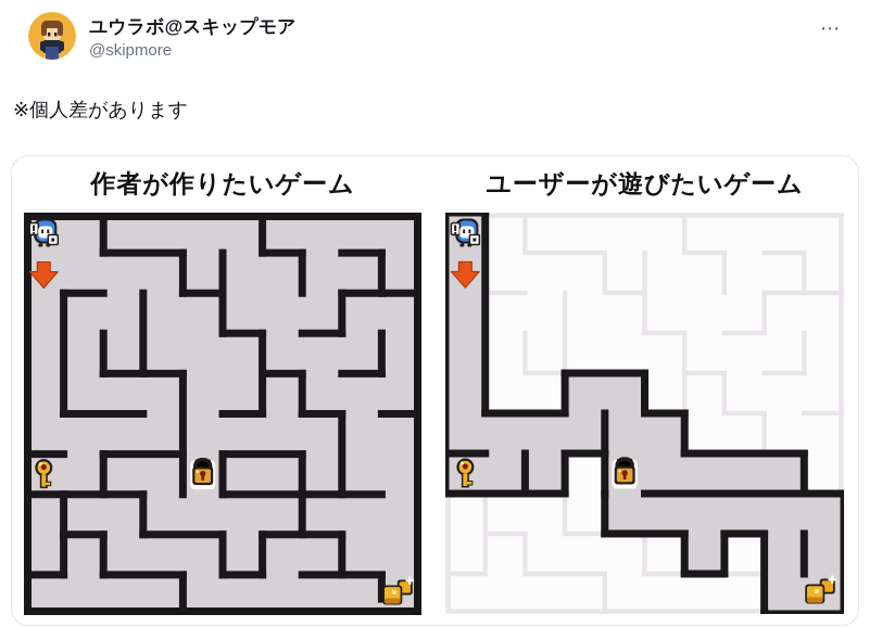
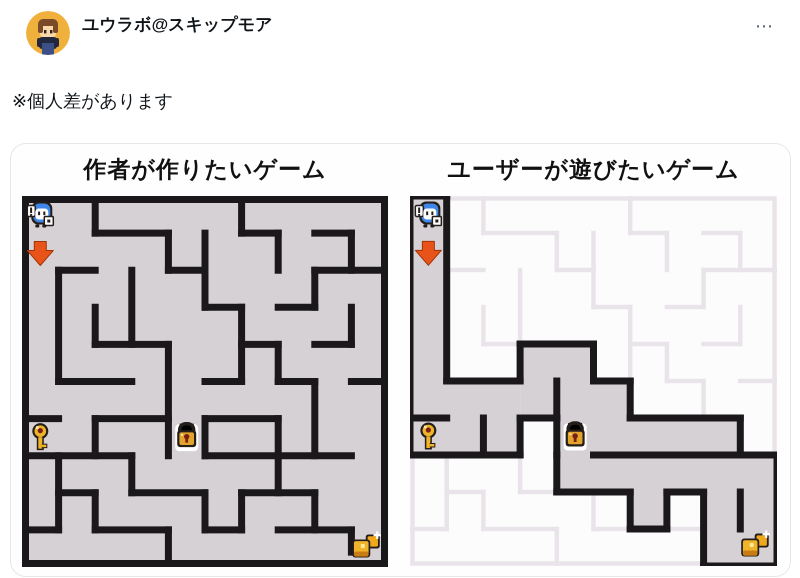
  ユウラボ@スキップモア
- @skipmore
  ⋯
  ※個人差があります
  作者が作りたいゲーム
  ユーザーが遊びたいゲーム
